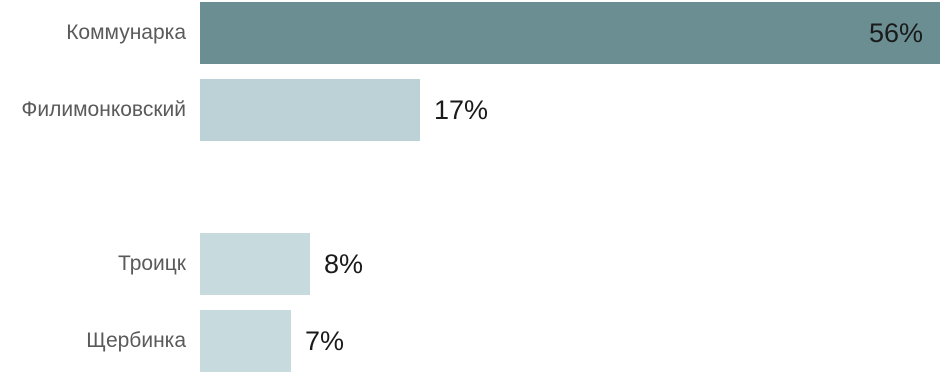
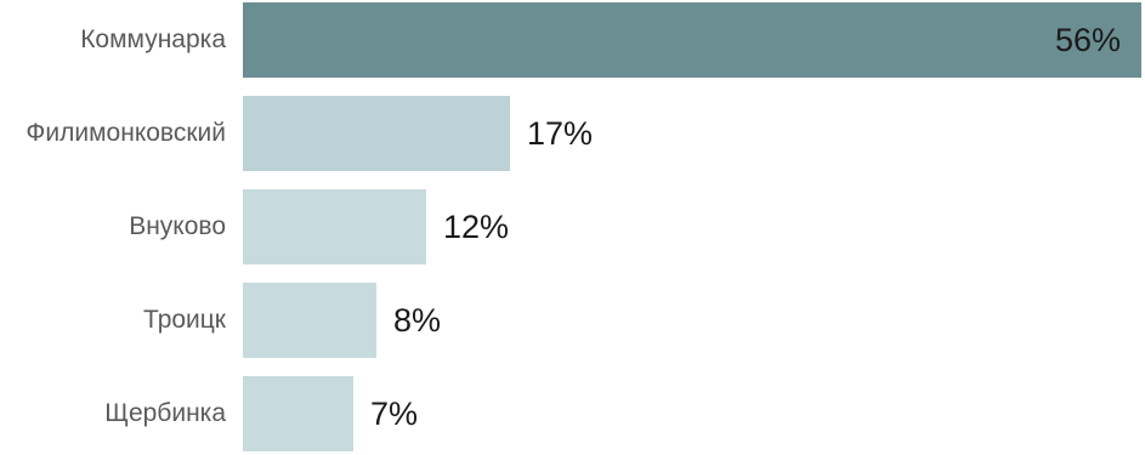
  Коммунарка
  56%
  Филимонковский
  17%
+ Внуково
+ 12%
  Троицк
  8%
  Щербинка
  7%
